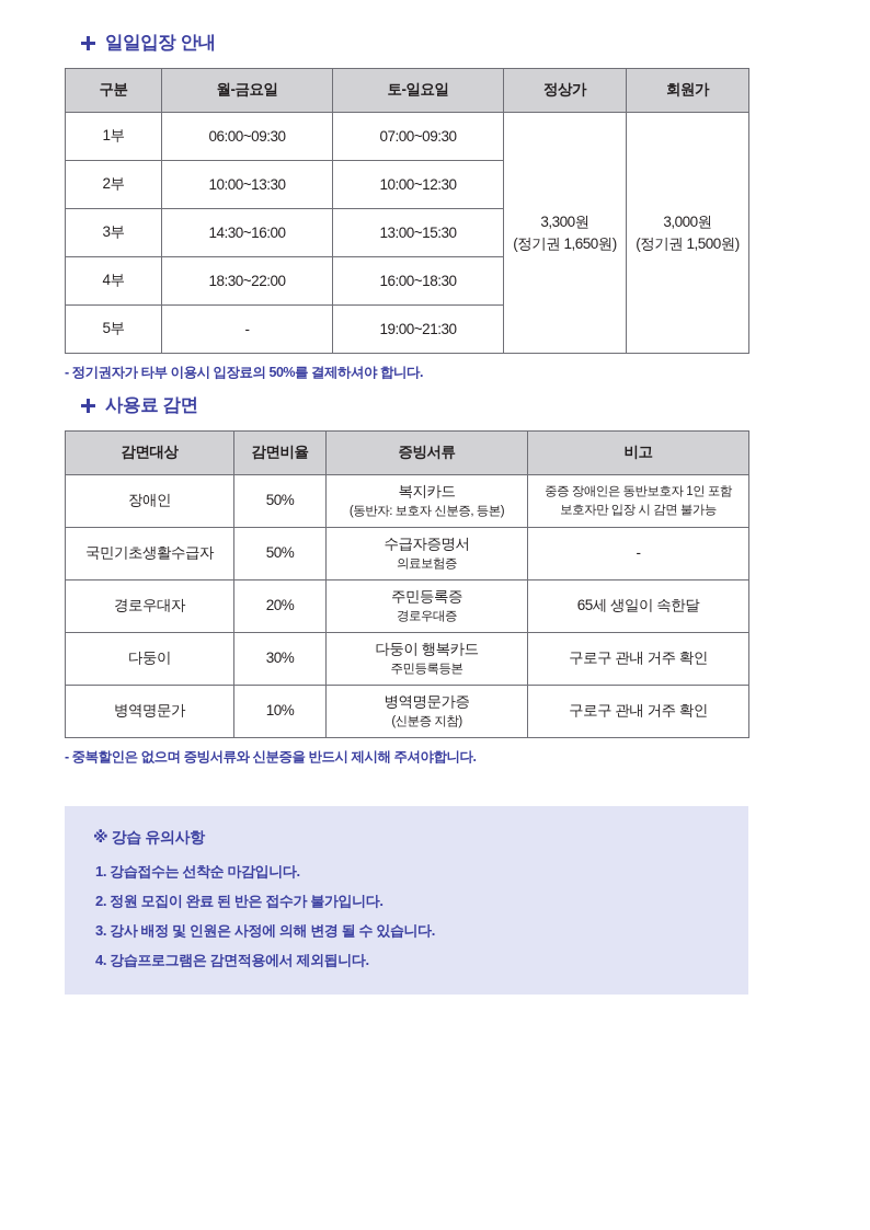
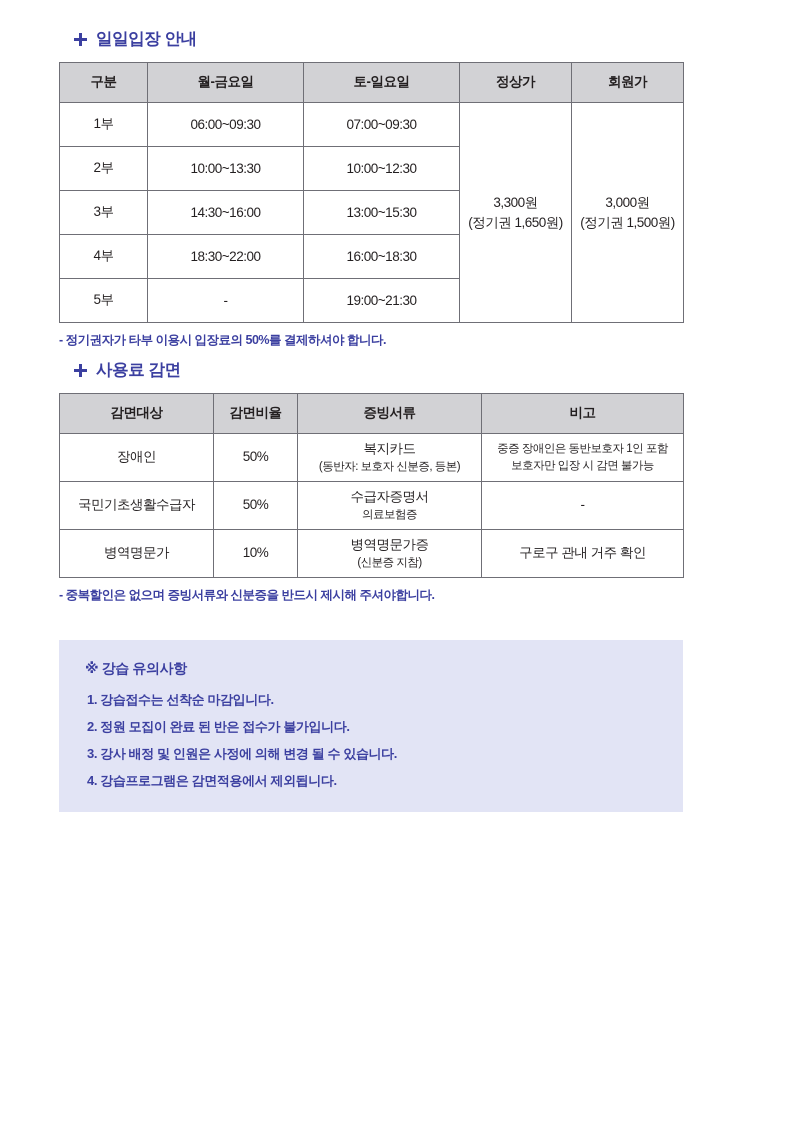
  일일입장 안내
  구분	월-금요일	토-일요일	정상가	회원가
  1부	06:00~09:30	07:00~09:30	3,300원 (정기권 1,650원)	3,000원 (정기권 1,500원)
  2부	10:00~13:30	10:00~12:30
  3부	14:30~16:00	13:00~15:30
  4부	18:30~22:00	16:00~18:30
  5부	-	19:00~21:30
  - 정기권자가 타부 이용시 입장료의 50%를 결제하셔야 합니다.
  사용료 감면
  감면대상	감면비율	증빙서류	비고
  장애인	50%	복지카드 (동반자: 보호자 신분증, 등본)	중증 장애인은 동반보호자 1인 포함 보호자만 입장 시 감면 불가능
  국민기초생활수급자	50%	수급자증명서 의료보험증	-
- 경로우대자	20%	주민등록증 경로우대증	65세 생일이 속한달
- 다둥이	30%	다둥이 행복카드 주민등록등본	구로구 관내 거주 확인
  병역명문가	10%	병역명문가증 (신분증 지참)	구로구 관내 거주 확인
  - 중복할인은 없으며 증빙서류와 신분증을 반드시 제시해 주셔야합니다.
  ※ 강습 유의사항
  1. 강습접수는 선착순 마감입니다.
  2. 정원 모집이 완료 된 반은 접수가 불가입니다.
  3. 강사 배정 및 인원은 사정에 의해 변경 될 수 있습니다.
  4. 강습프로그램은 감면적용에서 제외됩니다.
